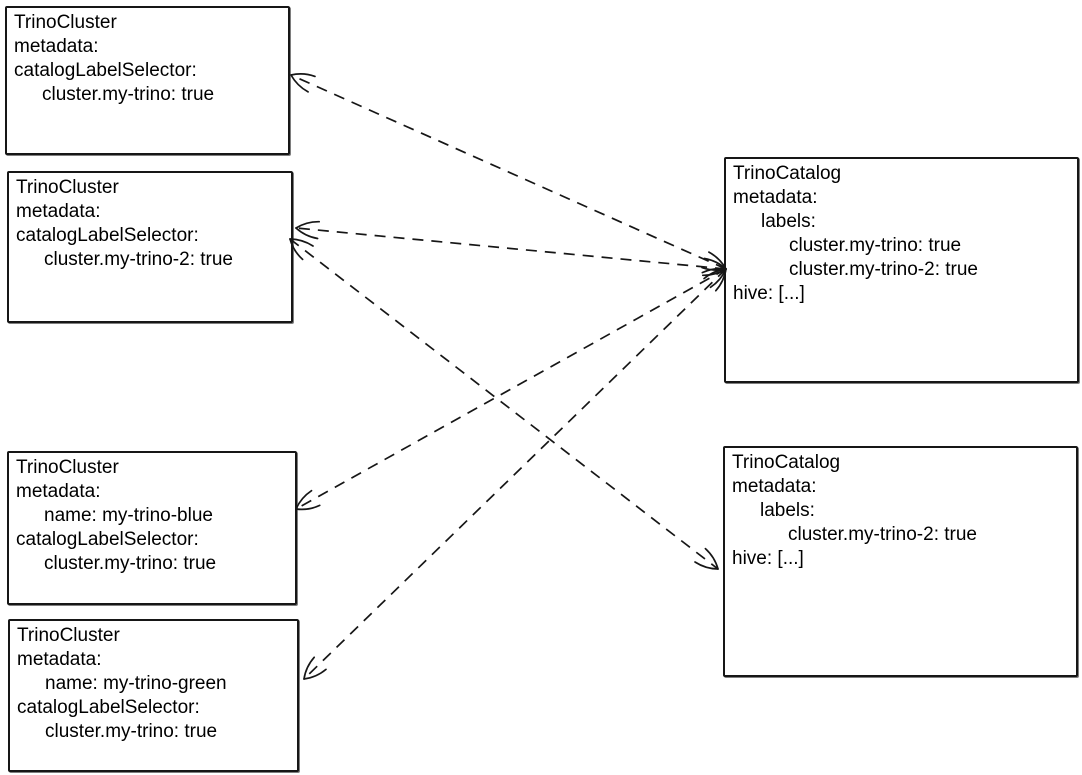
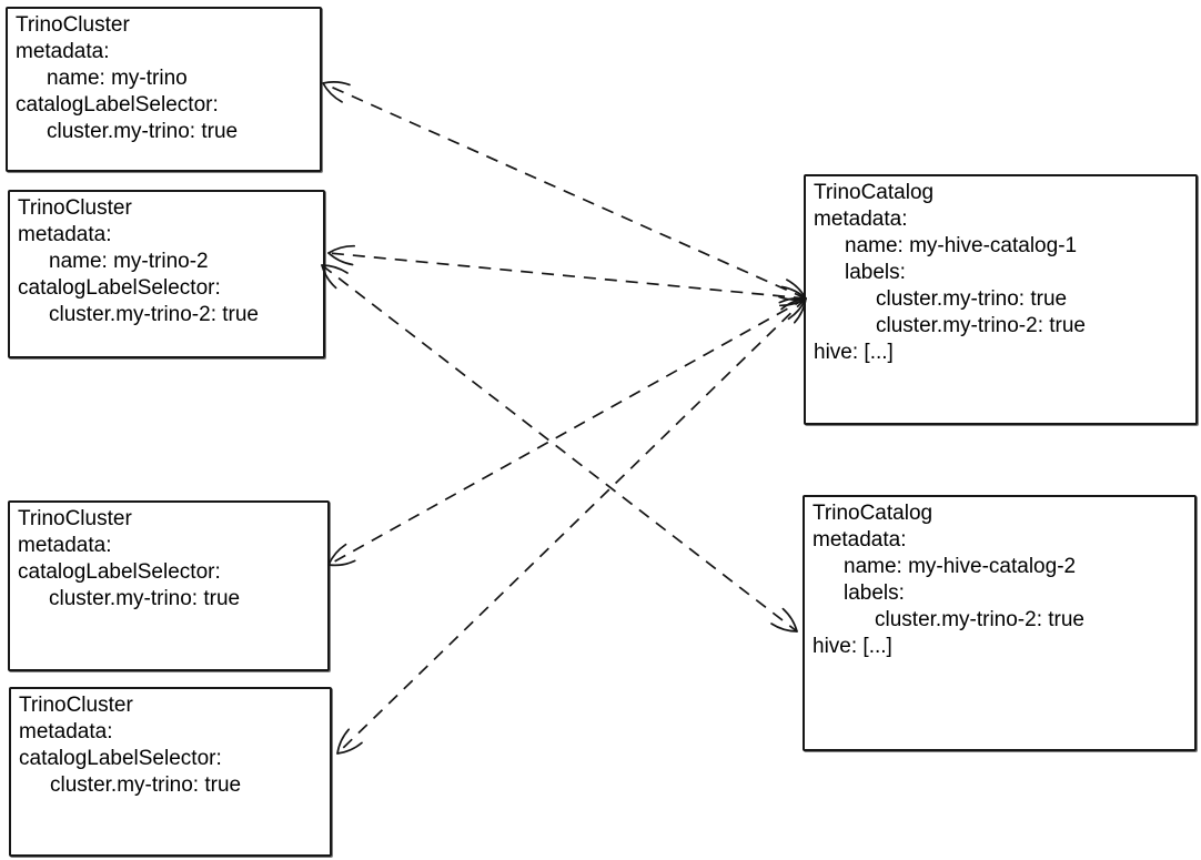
  TrinoCluster
  metadata:
+ name: my-trino
  catalogLabelSelector:
  cluster.my-trino: true
  TrinoCluster
  metadata:
+ name: my-trino-2
  catalogLabelSelector:
  cluster.my-trino-2: true
  TrinoCluster
  metadata:
- name: my-trino-blue
  catalogLabelSelector:
  cluster.my-trino: true
  TrinoCluster
  metadata:
- name: my-trino-green
  catalogLabelSelector:
  cluster.my-trino: true
  TrinoCatalog
  metadata:
+ name: my-hive-catalog-1
  labels:
  cluster.my-trino: true
  cluster.my-trino-2: true
  hive: [...]
  TrinoCatalog
  metadata:
+ name: my-hive-catalog-2
  labels:
  cluster.my-trino-2: true
  hive: [...]
